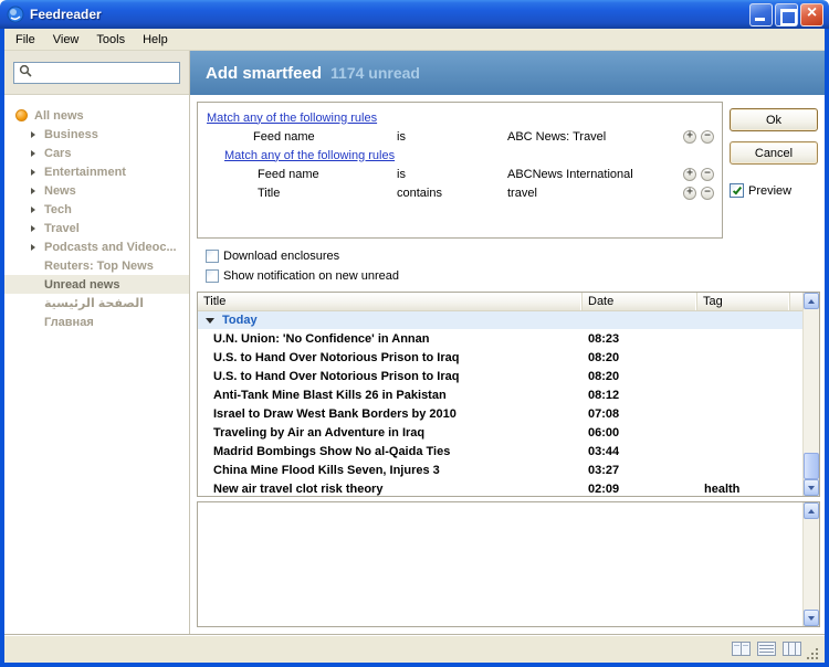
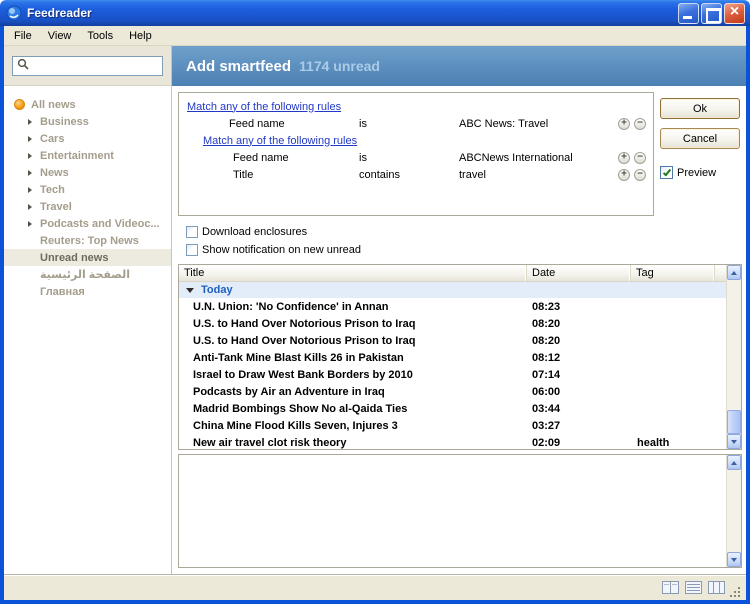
  Feedreader
  File
  View
  Tools
  Help
  All news
  Business
  Cars
  Entertainment
  News
  Tech
  Travel
  Podcasts and Videoc...
  Reuters: Top News
  Unread news
  الصفحة الرئيسية
  Главная
  Add smartfeed
  1174 unread
  Match any of the following rules
  Feed name
  is
  ABC News: Travel
  Match any of the following rules
  Feed name
  is
  ABCNews International
  Title
  contains
  travel
  Ok
  Cancel
  Preview
  Download enclosures
  Show notification on new unread
  Title
  Date
  Tag
  Today
  U.N. Union: 'No Confidence' in Annan
  08:23
  U.S. to Hand Over Notorious Prison to Iraq
  08:20
  U.S. to Hand Over Notorious Prison to Iraq
  08:20
  Anti-Tank Mine Blast Kills 26 in Pakistan
  08:12
  Israel to Draw West Bank Borders by 2010
- 07:08
+ 07:14
- Traveling by Air an Adventure in Iraq
+ Podcasts by Air an Adventure in Iraq
  06:00
  Madrid Bombings Show No al-Qaida Ties
  03:44
  China Mine Flood Kills Seven, Injures 3
  03:27
  New air travel clot risk theory
  02:09
  health
